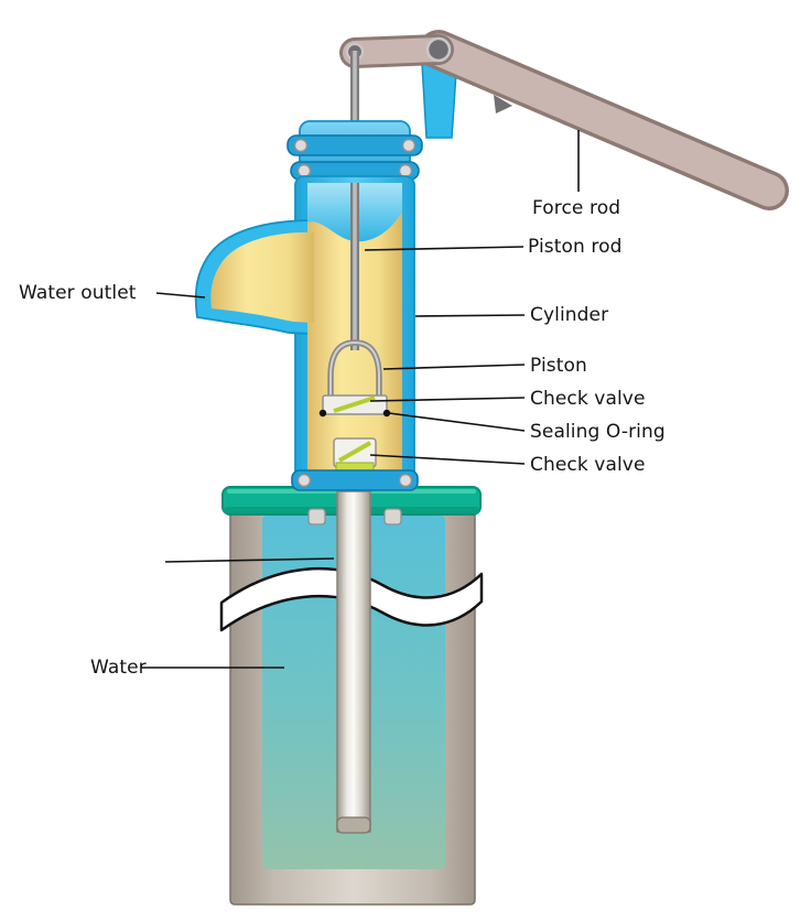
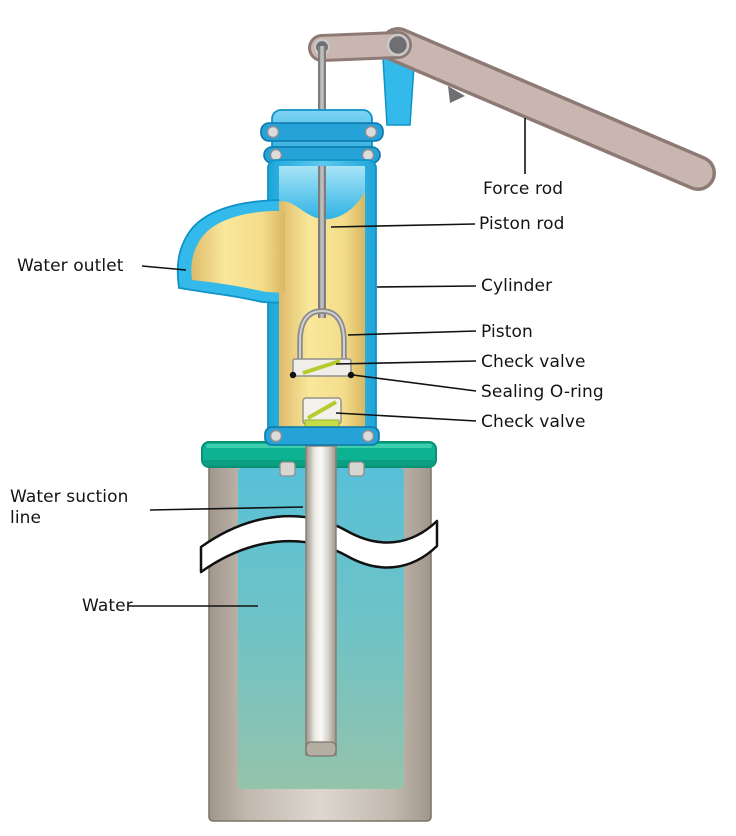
  Force rod
  Piston rod
  Cylinder
  Piston
  Check valve
  Sealing O-ring
  Check valve
  Water outlet
+ Water suction line
  Water
